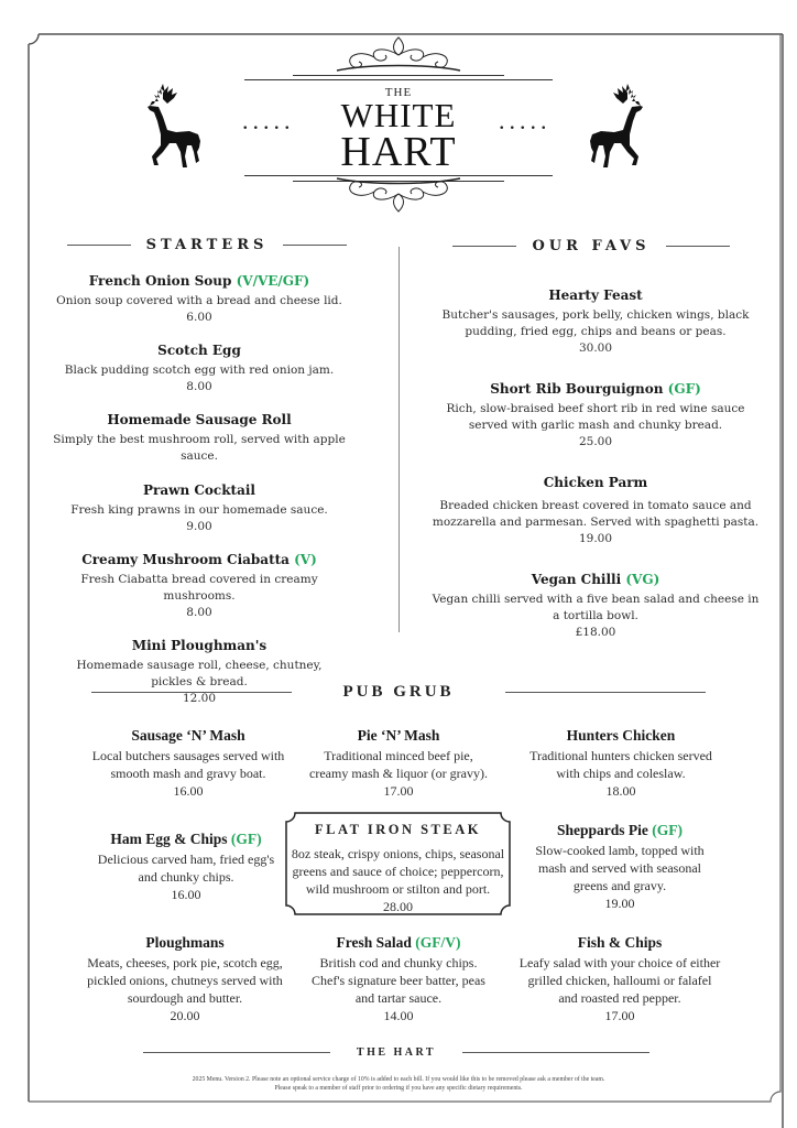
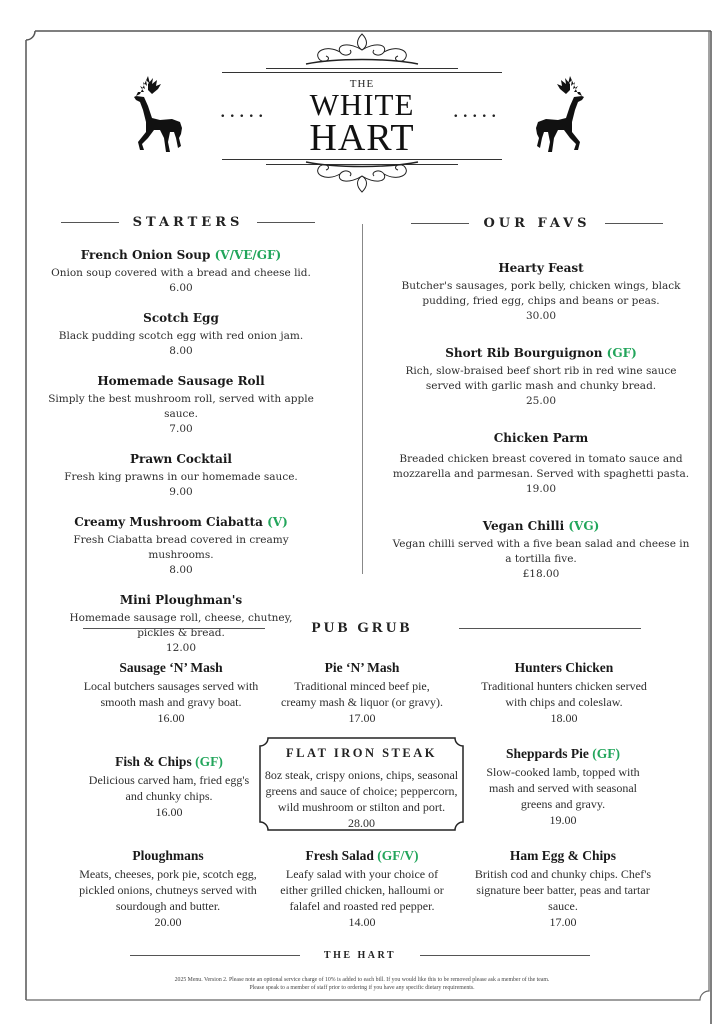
  .....
  THE
  WHITE
  HART
  .....
  STARTERS
  OUR FAVS
  French Onion Soup (V/VE/GF)
  Onion soup covered with a bread and cheese lid.
  6.00
  Scotch Egg
  Black pudding scotch egg with red onion jam.
  8.00
  Homemade Sausage Roll
  Simply the best mushroom roll, served with apple sauce.
+ 7.00
  Prawn Cocktail
  Fresh king prawns in our homemade sauce.
  9.00
  Creamy Mushroom Ciabatta (V)
  Fresh Ciabatta bread covered in creamy mushrooms.
  8.00
  Mini Ploughman's
  Homemade sausage roll, cheese, chutney, pickles & bread.
  12.00
  Hearty Feast
  Butcher's sausages, pork belly, chicken wings, black pudding, fried egg, chips and beans or peas.
  30.00
  Short Rib Bourguignon (GF)
  Rich, slow-braised beef short rib in red wine sauce served with garlic mash and chunky bread.
  25.00
  Chicken Parm
  Breaded chicken breast covered in tomato sauce and mozzarella and parmesan. Served with spaghetti pasta.
  19.00
  Vegan Chilli (VG)
- Vegan chilli served with a five bean salad and cheese in a tortilla bowl.
+ Vegan chilli served with a five bean salad and cheese in a tortilla five.
  £18.00
  PUB GRUB
  Sausage ‘N’ Mash
  Local butchers sausages served with smooth mash and gravy boat.
  16.00
  Pie ‘N’ Mash
  Traditional minced beef pie, creamy mash & liquor (or gravy).
  17.00
  Hunters Chicken
  Traditional hunters chicken served with chips and coleslaw.
  18.00
- Ham Egg & Chips (GF)
+ Fish & Chips (GF)
  Delicious carved ham, fried egg's and chunky chips.
  16.00
  FLAT IRON STEAK
  8oz steak, crispy onions, chips, seasonal greens and sauce of choice; peppercorn, wild mushroom or stilton and port.
  28.00
  Sheppards Pie (GF)
  Slow-cooked lamb, topped with mash and served with seasonal greens and gravy.
  19.00
  Ploughmans
  Meats, cheeses, pork pie, scotch egg, pickled onions, chutneys served with sourdough and butter.
  20.00
  Fresh Salad (GF/V)
- British cod and chunky chips. Chef's signature beer batter, peas and tartar sauce.
+ Leafy salad with your choice of either grilled chicken, halloumi or falafel and roasted red pepper.
  14.00
- Fish & Chips
+ Ham Egg & Chips
- Leafy salad with your choice of either grilled chicken, halloumi or falafel and roasted red pepper.
+ British cod and chunky chips. Chef's signature beer batter, peas and tartar sauce.
  17.00
  THE HART
